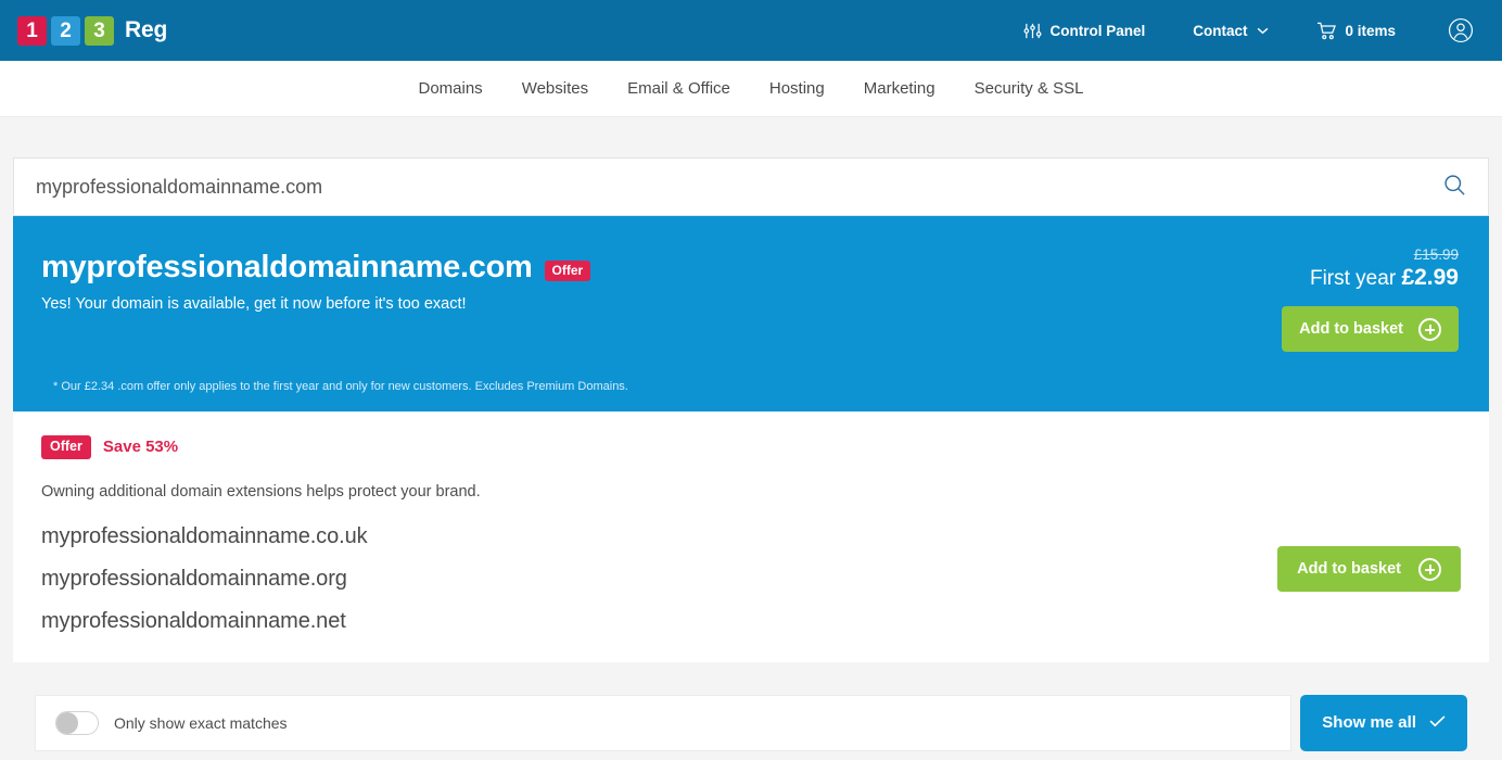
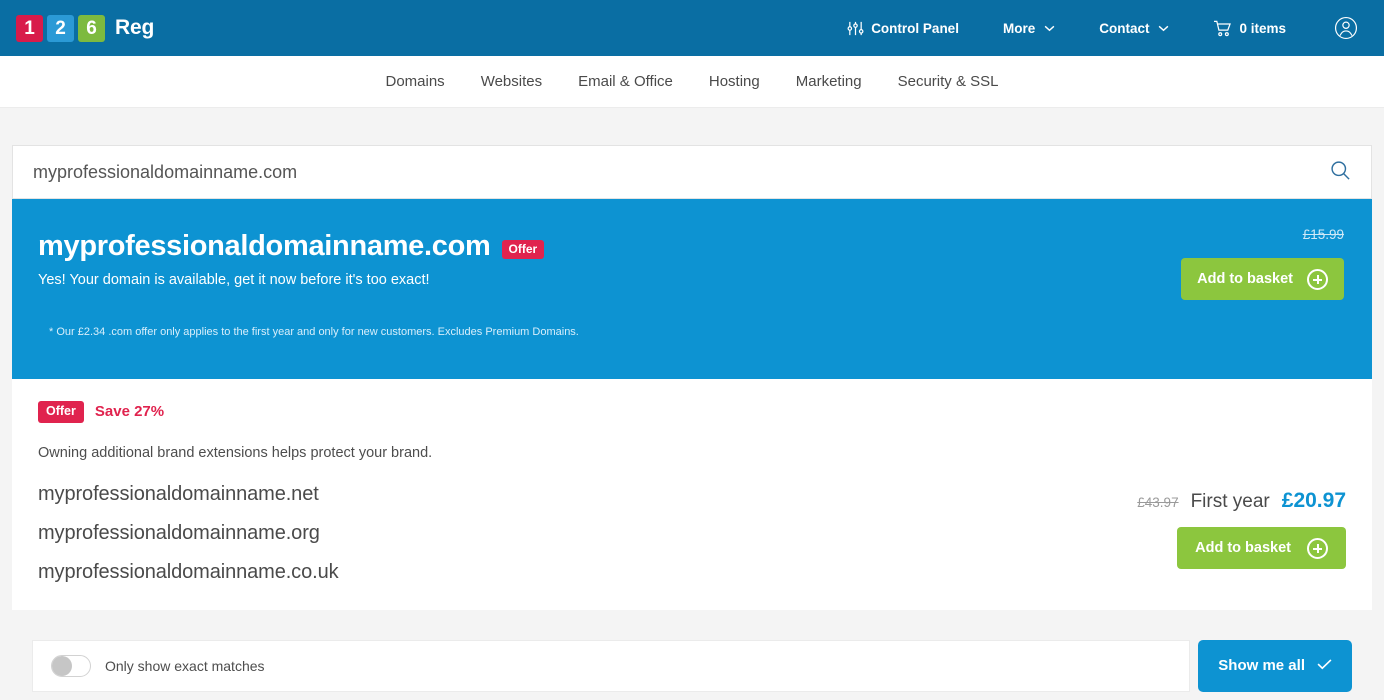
  1
  2
- 3
+ 6
  Reg
  Control Panel
+ More
  Contact
  0 items
  Domains
  Websites
  Email & Office
  Hosting
  Marketing
  Security & SSL
  myprofessionaldomainname.com
  myprofessionaldomainname.com
  Offer
  Yes! Your domain is available, get it now before it's too exact!
  £15.99
- First year £2.99
  Add to basket
  * Our £2.34 .com offer only applies to the first year and only for new customers. Excludes Premium Domains.
  Offer
- Save 53%
+ Save 27%
- Owning additional domain extensions helps protect your brand.
+ Owning additional brand extensions helps protect your brand.
- myprofessionaldomainname.co.uk
+ myprofessionaldomainname.net
  myprofessionaldomainname.org
- myprofessionaldomainname.net
+ myprofessionaldomainname.co.uk
+ £43.97
+ First year
+ £20.97
  Add to basket
  Only show exact matches
  Show me all
